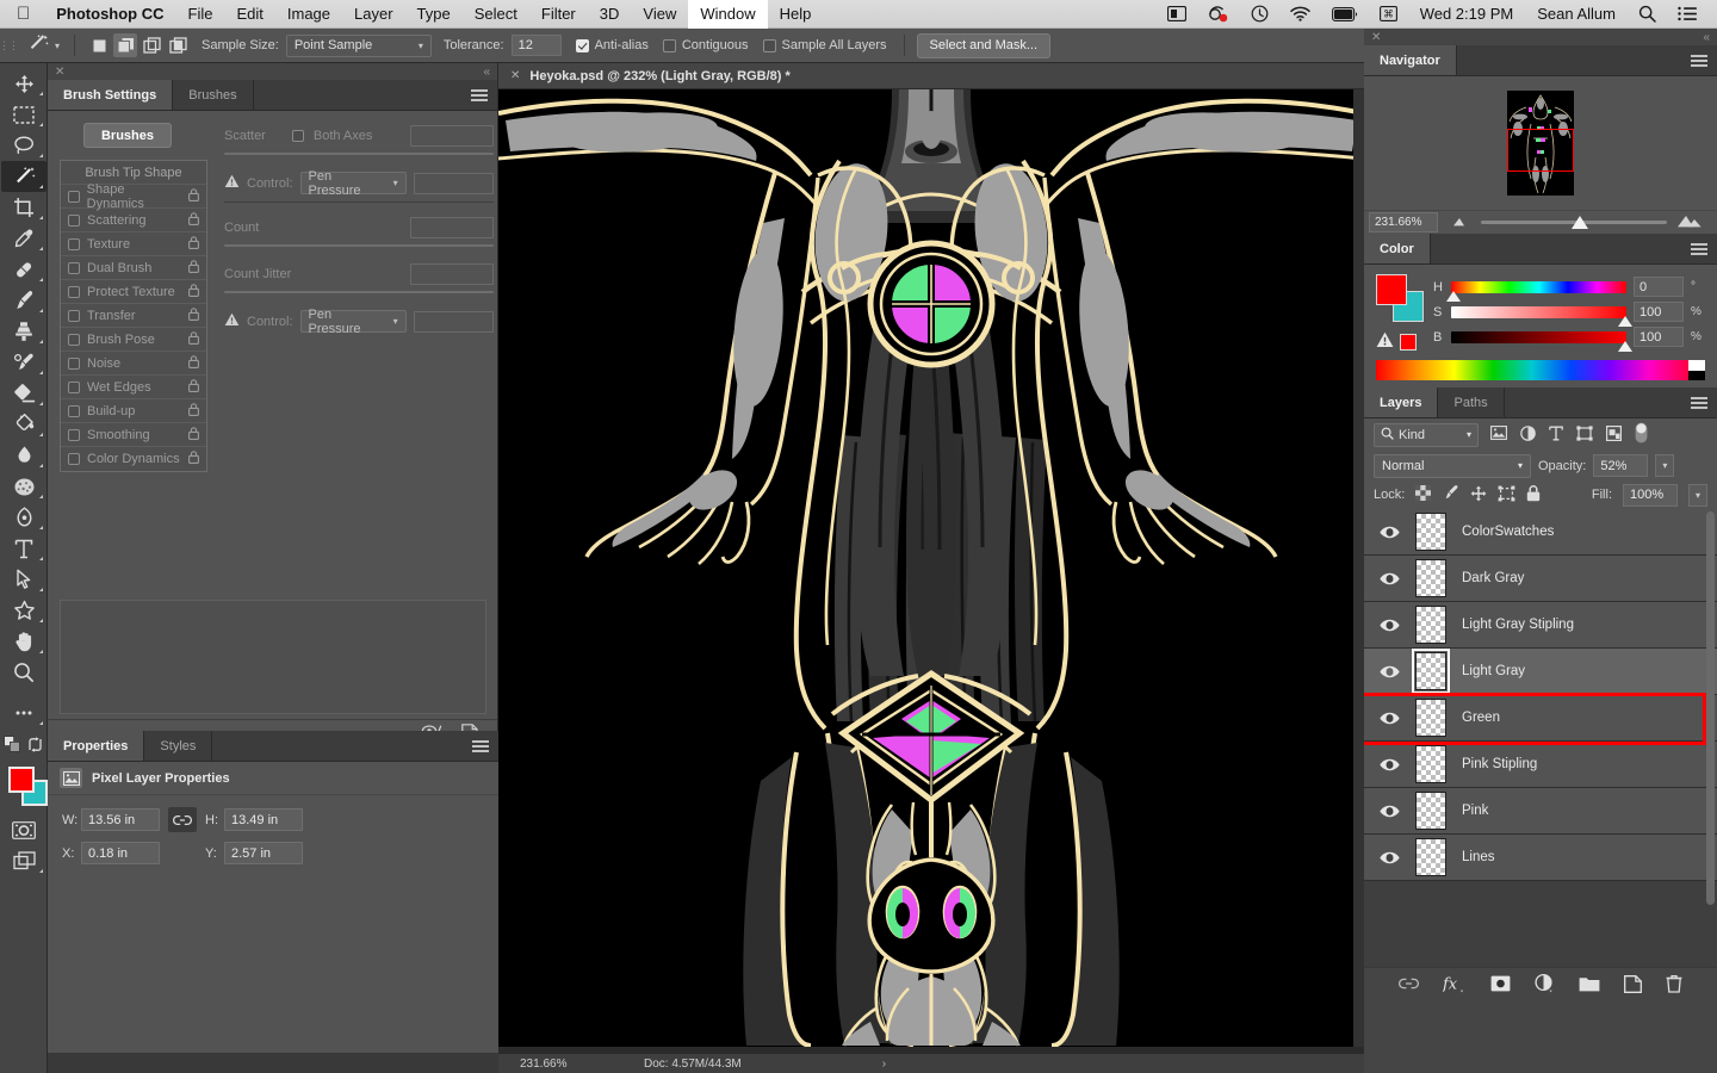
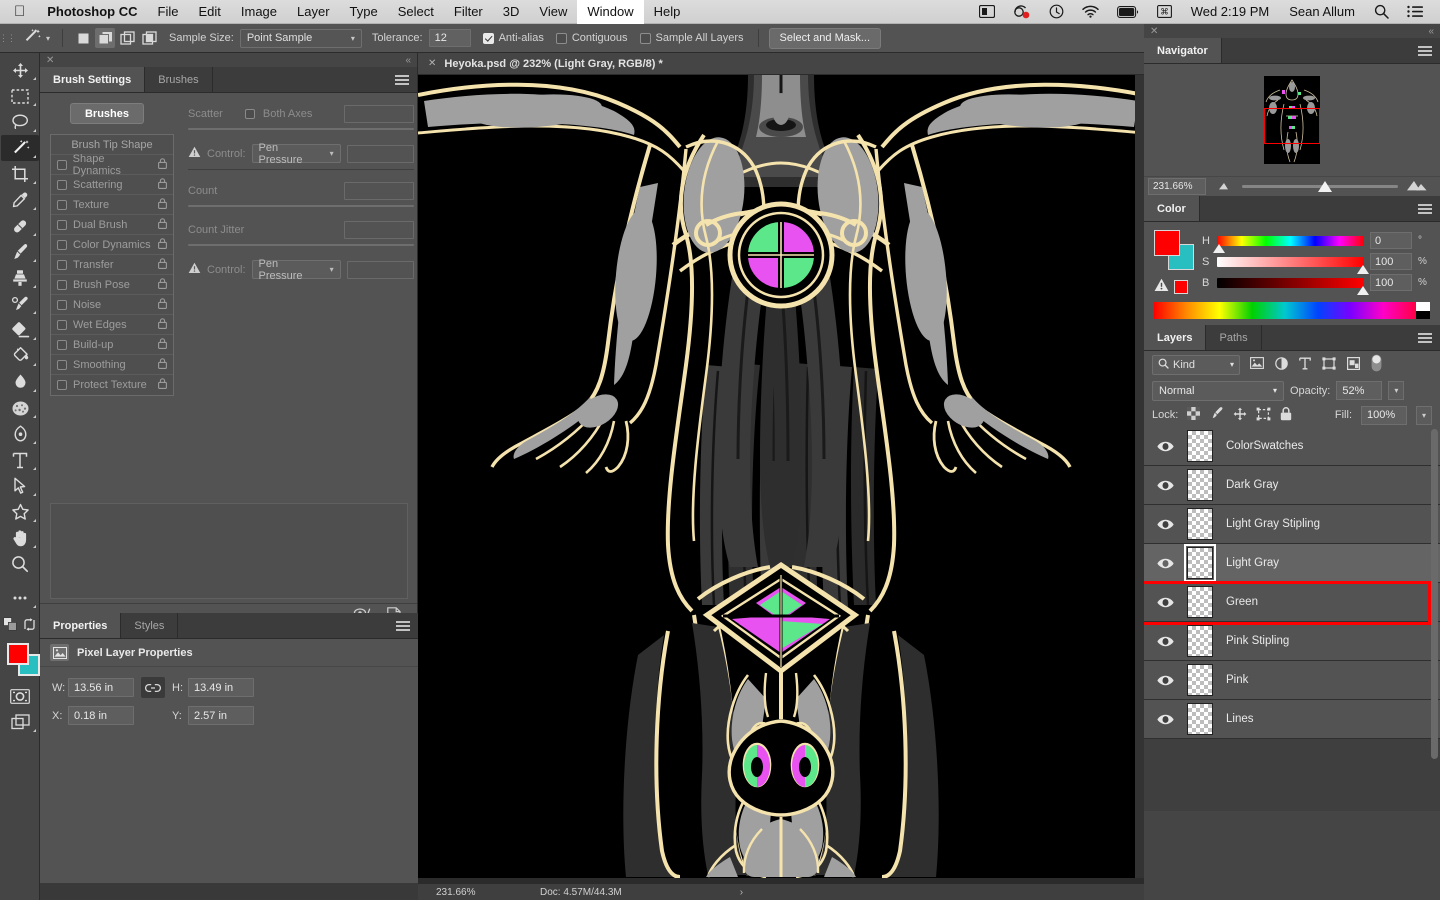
  
  Photoshop CC
  File
  Edit
  Image
  Layer
  Type
  Select
  Filter
  3D
  View
  Window
  Help
  ⌘
  Wed 2:19 PM
  Sean Allum
  ⋮⋮
  ▾
  Sample Size:
  Point Sample
  ▾
  Tolerance:
  12
  Anti-alias
  Contiguous
  Sample All Layers
  Select and Mask...
  ✕
  «
  Brush Settings
  Brushes
  Brushes
  Brush Tip Shape
  Shape Dynamics
  Scattering
  Texture
  Dual Brush
- Protect Texture
+ Color Dynamics
  Transfer
  Brush Pose
  Noise
  Wet Edges
  Build-up
  Smoothing
- Color Dynamics
+ Protect Texture
  Scatter
  Both Axes
  Control:
  Pen Pressure
  ▾
  Count
  Count Jitter
  Control:
  Pen Pressure
  ▾
  Properties
  Styles
  Pixel Layer Properties
  W:
  13.56 in
  H:
  13.49 in
  X:
  0.18 in
  Y:
  2.57 in
  ✕
  Heyoka.psd @ 232% (Light Gray, RGB/8) *
  231.66%
  Doc: 4.57M/44.3M
  ›
  ✕
  «
  Navigator
  231.66%
  Color
  H
  0
  °
  S
  100
  %
  B
  100
  %
  Layers
  Paths
  Kind
  ▾
  Normal
  ▾
  Opacity:
  52%
  ▾
  Lock:
  Fill:
  100%
  ▾
  ColorSwatches
  Dark Gray
  Light Gray Stipling
  Light Gray
  Green
  Pink Stipling
  Pink
  Lines
- fx
